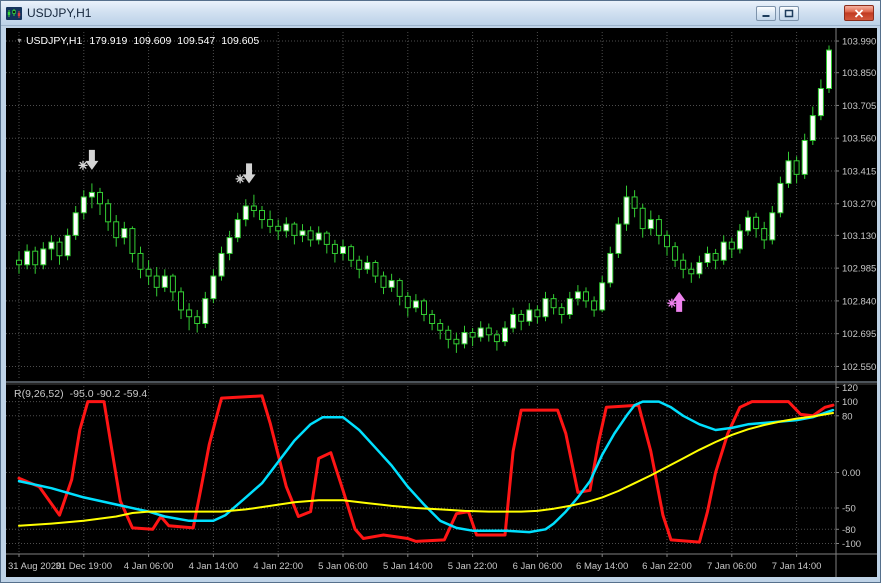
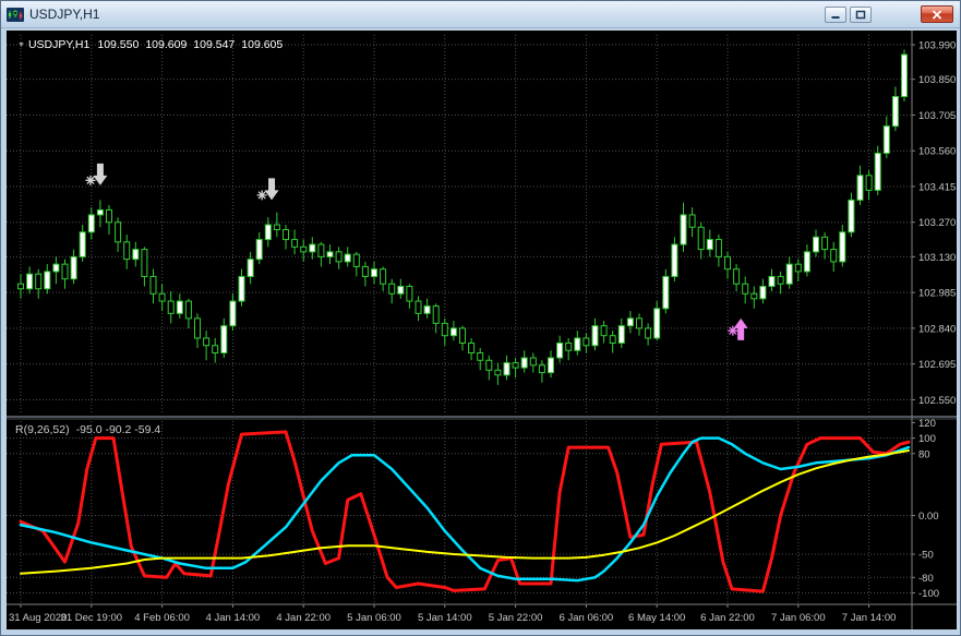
  USDJPY,H1
  31 Aug 2020
  31 Dec 19:00
- 4 Jan 06:00
+ 4 Feb 06:00
  4 Jan 14:00
  4 Jan 22:00
  5 Jan 06:00
  5 Jan 14:00
  5 Jan 22:00
  6 Jan 06:00
  6 May 14:00
  6 Jan 22:00
  7 Jan 06:00
  7 Jan 14:00
  103.990
  103.850
  103.705
  103.560
  103.415
  103.270
  103.130
  102.985
  102.840
  102.695
  102.550
  120
  100
  80
  0.00
  -50
  -80
  -100
- USDJPY,H1 179.919 109.609 109.547 109.605
+ USDJPY,H1 109.550 109.609 109.547 109.605
  R(9,26,52) -95.0 -90.2 -59.4
